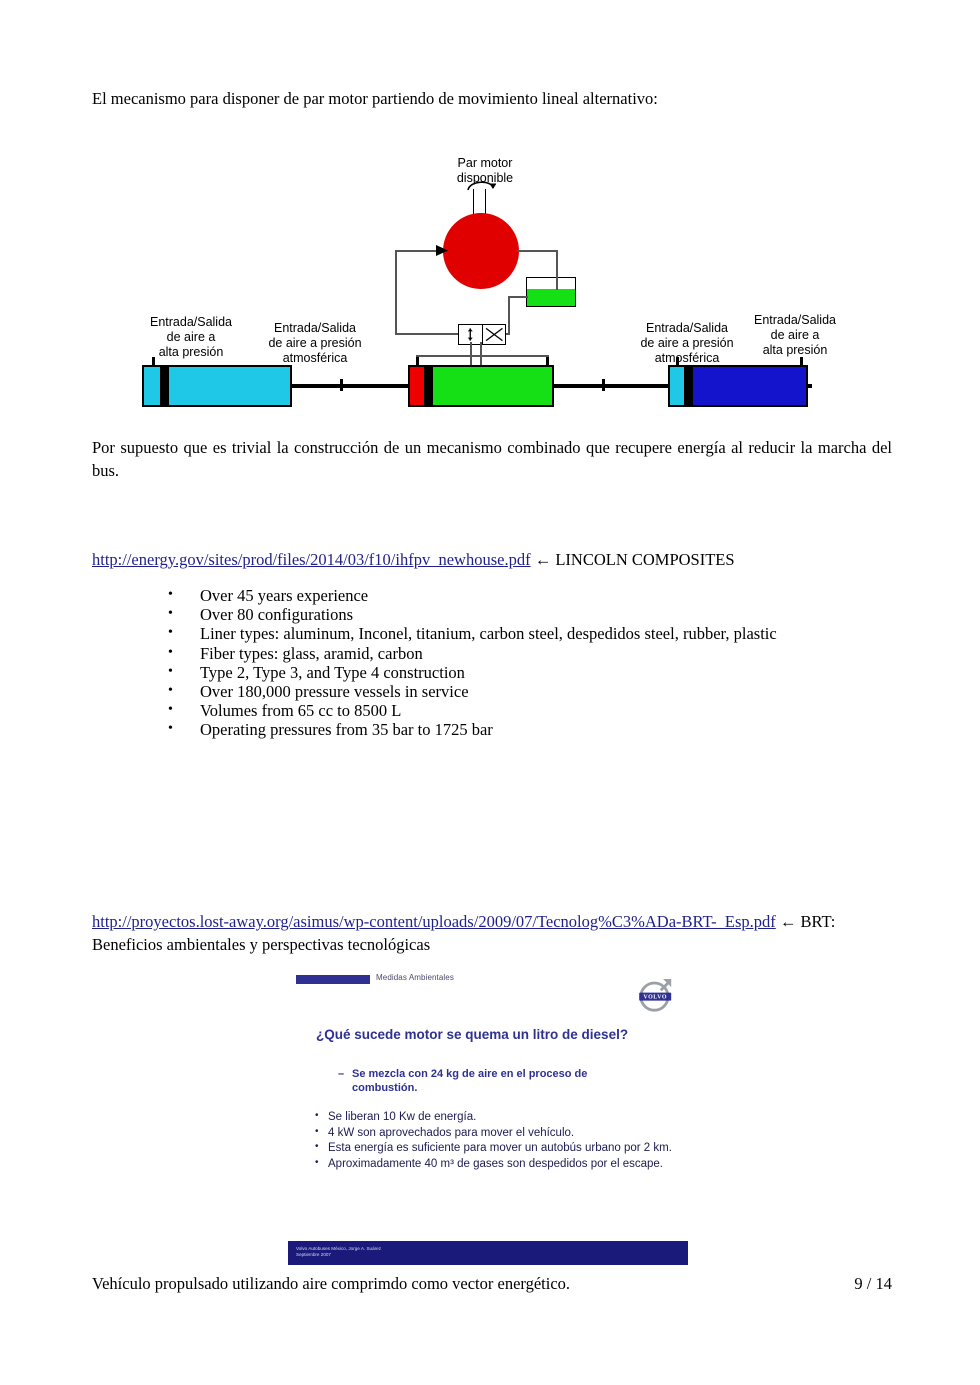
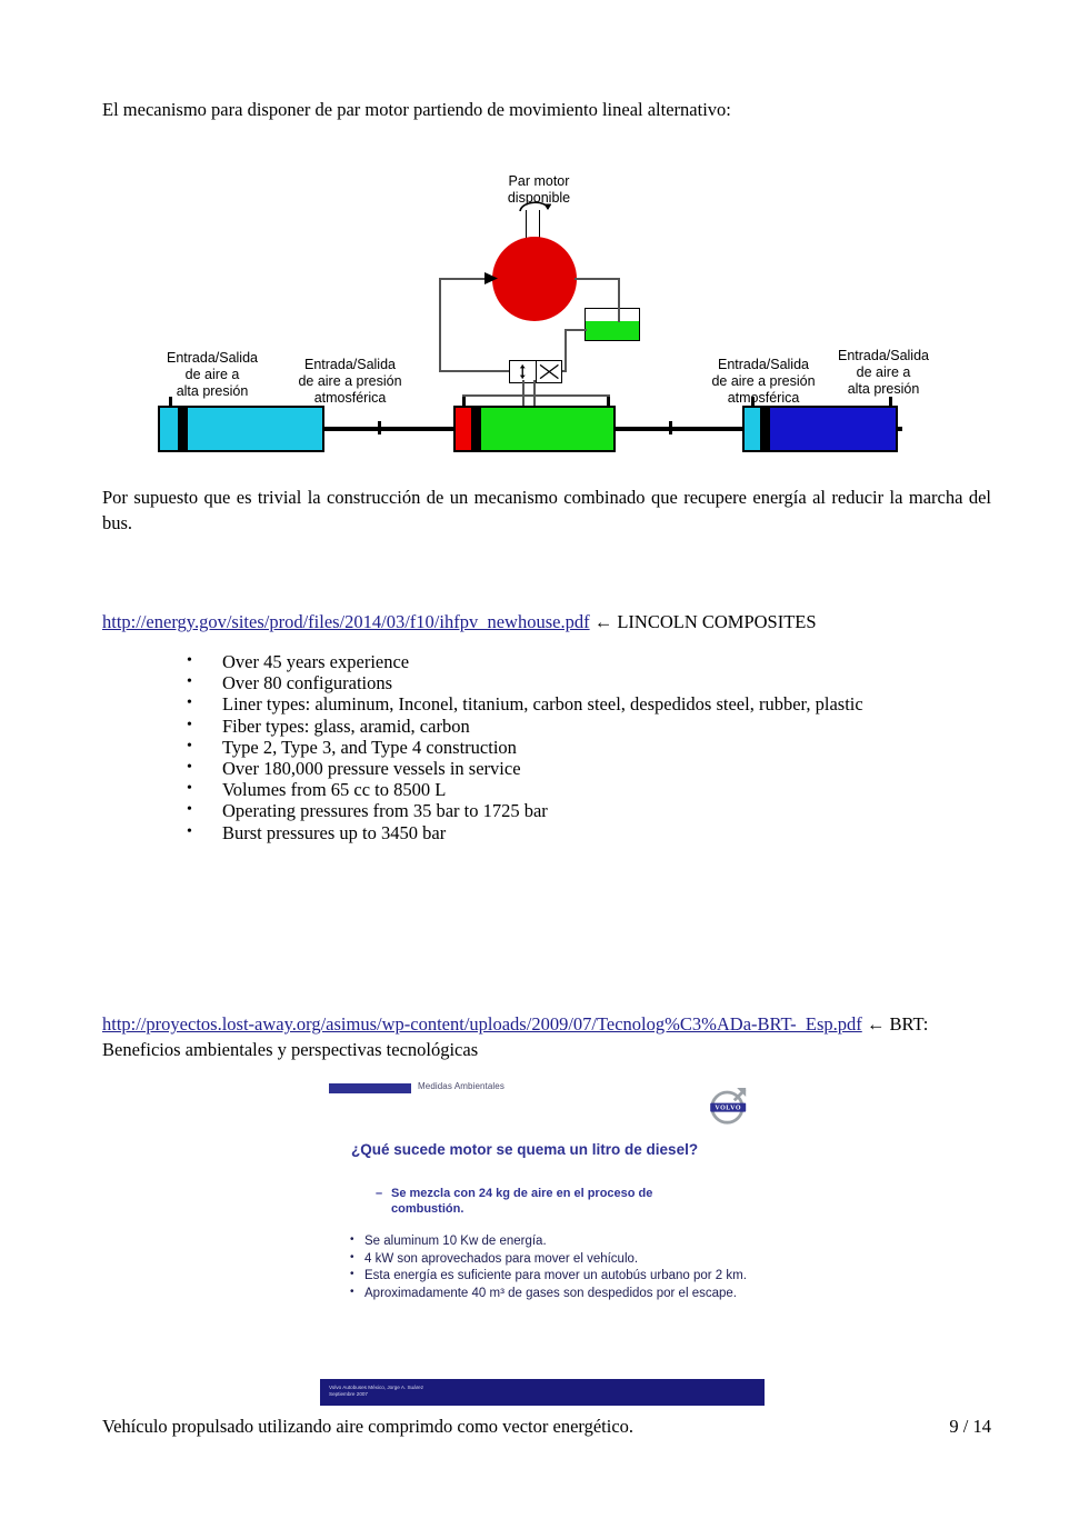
  El mecanismo para disponer de par motor partiendo de movimiento lineal alternativo:
  Par motor
  disponible
  Entrada/Salida
  de aire a
  alta presión
  Entrada/Salida
  de aire a presión
  atmosférica
  Entrada/Salida
  de aire a presión
  atmosférica
  Entrada/Salida
  de aire a
  alta presión
  Por supuesto que es trivial la construcción de un mecanismo combinado que recupere energía al reducir la marcha del bus.
  http://energy.gov/sites/prod/files/2014/03/f10/ihfpv_newhouse.pdf ← LINCOLN COMPOSITES
  Over 45 years experience
  Over 80 configurations
  Liner types: aluminum, Inconel, titanium, carbon steel, despedidos steel, rubber, plastic
  Fiber types: glass, aramid, carbon
  Type 2, Type 3, and Type 4 construction
  Over 180,000 pressure vessels in service
  Volumes from 65 cc to 8500 L
  Operating pressures from 35 bar to 1725 bar
+ Burst pressures up to 3450 bar
  http://proyectos.lost-away.org/asimus/wp-content/uploads/2009/07/Tecnolog%C3%ADa-BRT-_Esp.pdf ← BRT:
  Beneficios ambientales y perspectivas tecnológicas
  Medidas Ambientales
  ¿Qué sucede motor se quema un litro de diesel?
  –
  Se mezcla con 24 kg de aire en el proceso de combustión.
- Se liberan 10 Kw de energía.
+ Se aluminum 10 Kw de energía.
  4 kW son aprovechados para mover el vehículo.
  Esta energía es suficiente para mover un autobús urbano por 2 km.
  Aproximadamente 40 m³ de gases son despedidos por el escape.
  Vehículo propulsado utilizando aire comprimdo como vector energético.
  9 / 14
